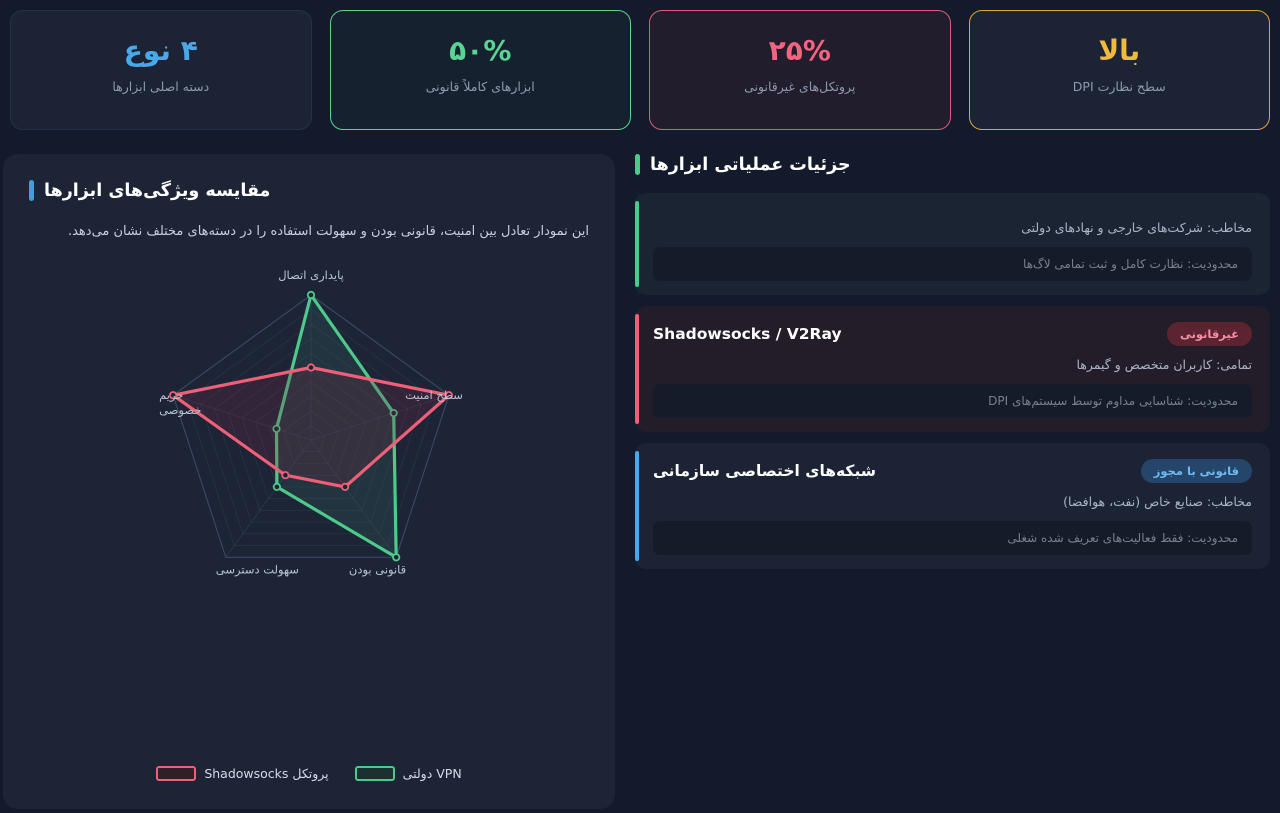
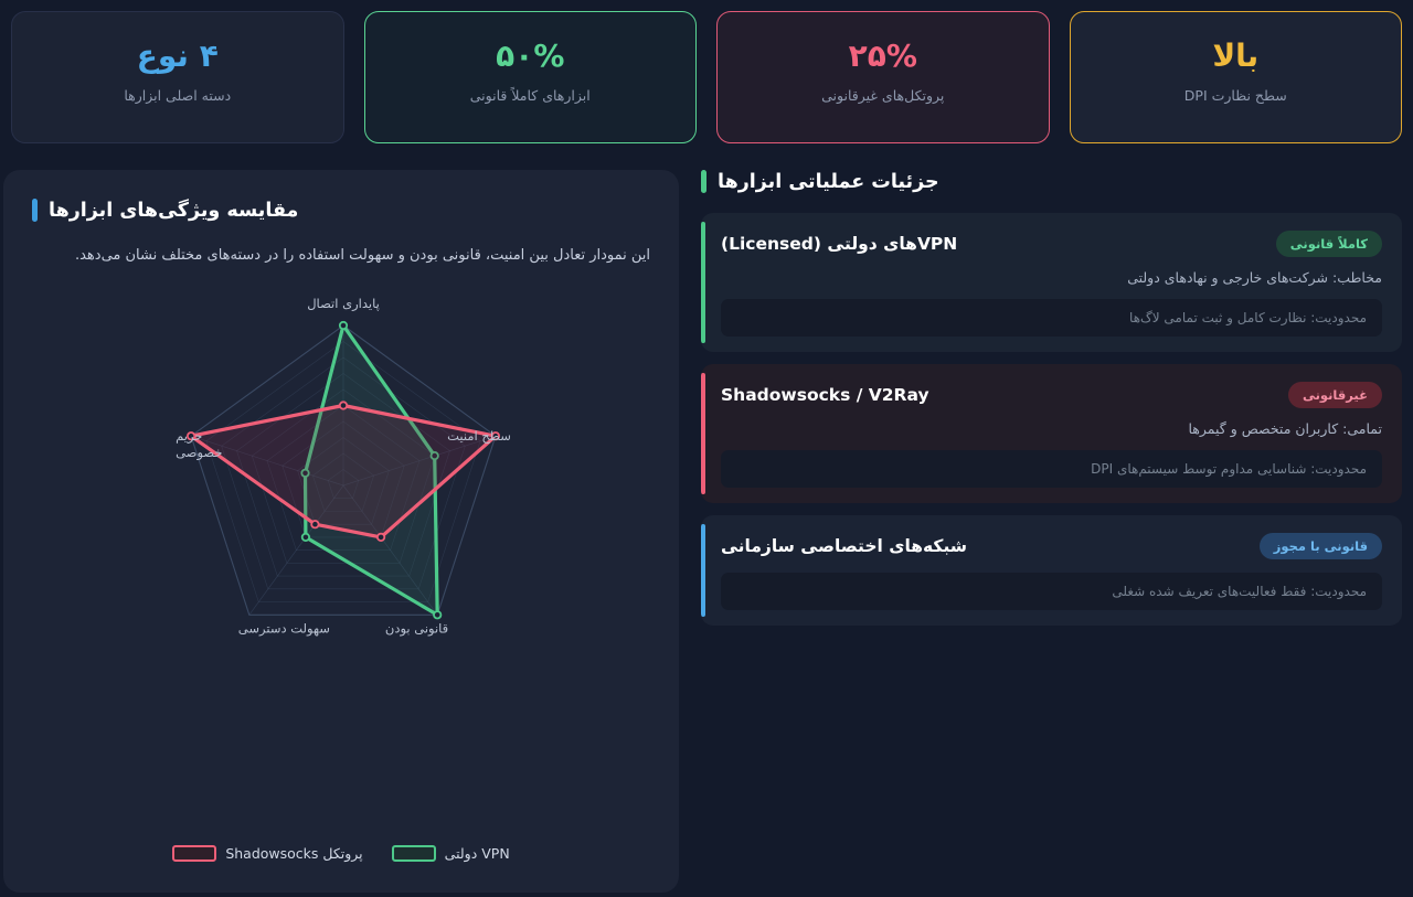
  بالا
  سطح نظارت DPI
  ۲۵%
  پروتکل‌های غیرقانونی
  ۵۰%
  ابزارهای کاملاً قانونی
  ۴ نوع
  دسته اصلی ابزارها
  جزئیات عملیاتی ابزارها
+ کاملاً قانونی
+ VPNهای دولتی (Licensed)
  مخاطب: شرکت‌های خارجی و نهادهای دولتی
  محدودیت: نظارت کامل و ثبت تمامی لاگها
  غیرقانونی
  Shadowsocks / V2Ray
  تمامی: کاربران متخصص و گیمرها
  محدودیت: شناسایی مداوم توسط سیستم‌های DPI
  قانونی با مجوز
  شبکه‌های اختصاصی سازمانی
- مخاطب: صنایع خاص (نفت، هوافضا)
  محدودیت: فقط فعالیت‌های تعریف شده شغلی
  مقایسه ویژگی‌های ابزارها
  این نمودار تعادل بین امنیت، قانونی بودن و سهولت استفاده را در دسته‌های مختلف نشان می‌دهد.
  پایداری اتصال
  سطح امنیت
  قانونی بودن
  سهولت دسترسی
  حریم
  خصوصی
  پروتکل Shadowsocks
  VPN دولتی
